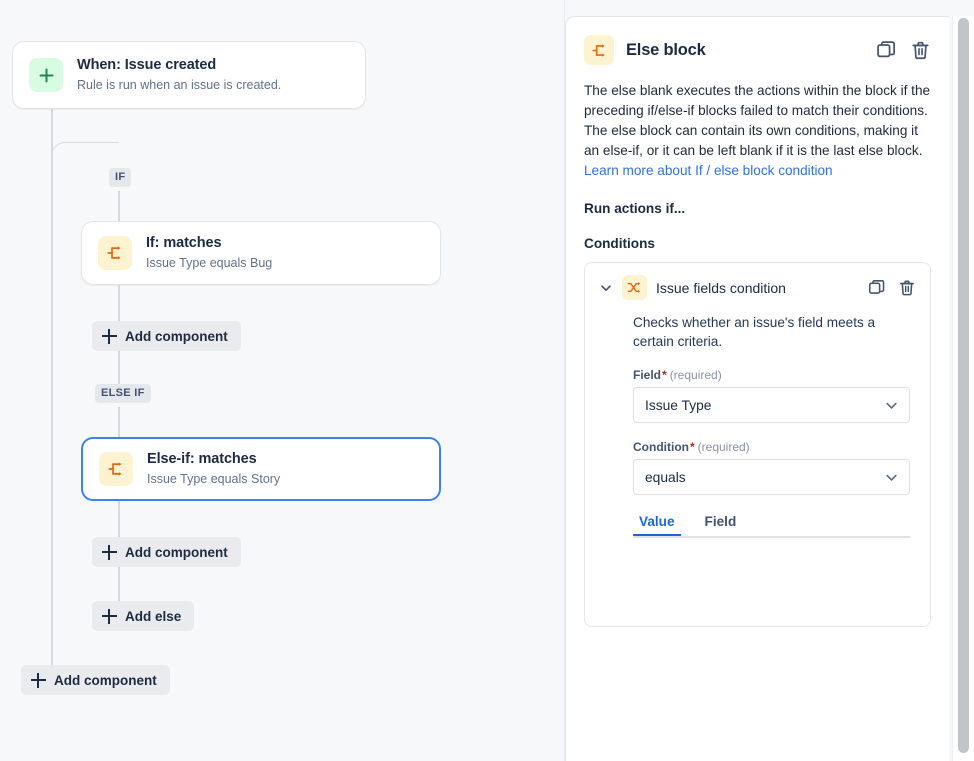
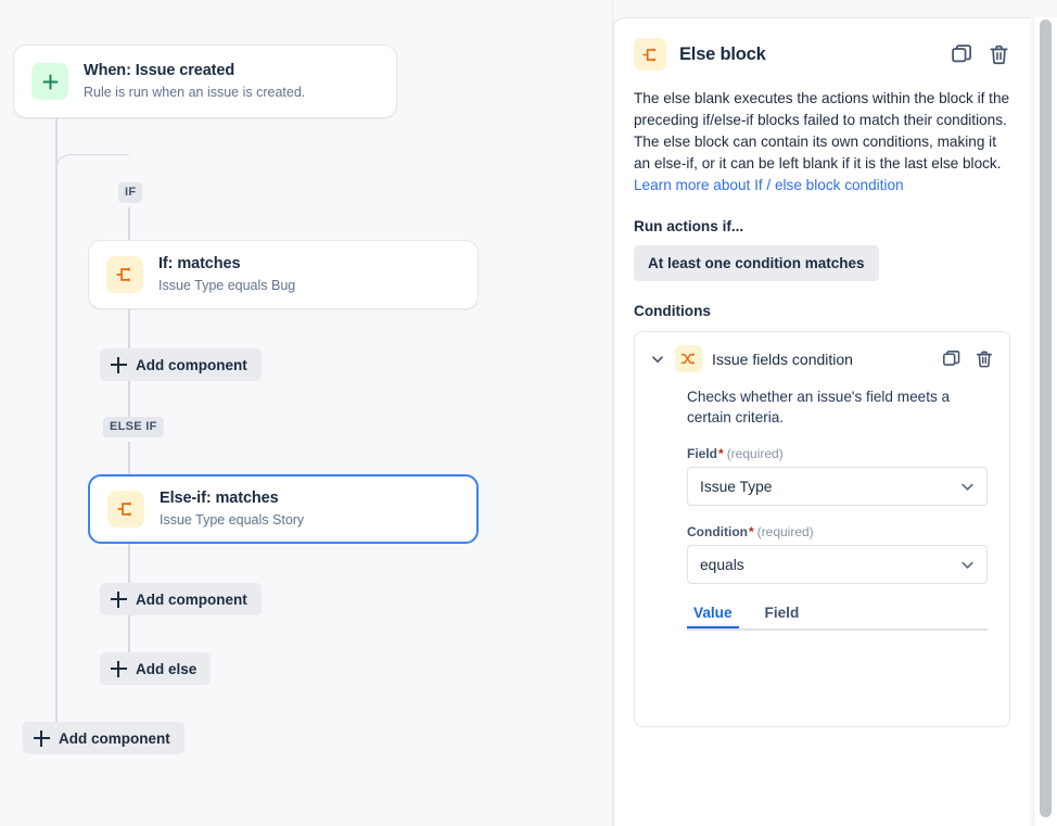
  When: Issue created
  Rule is run when an issue is created.
  IF
  If: matches
  Issue Type equals Bug
  Add component
  ELSE IF
  Else-if: matches
  Issue Type equals Story
  Add component
  Add else
  Add component
  Else block
  The else blank executes the actions within the block if the preceding if/else-if blocks failed to match their conditions. The else block can contain its own conditions, making it an else-if, or it can be left blank if it is the last else block. Learn more about If / else block condition
  Run actions if...
+ At least one condition matches
  Conditions
  Issue fields condition
  Checks whether an issue's field meets a certain criteria.
  Field* (required)
  Issue Type
  Condition* (required)
  equals
  Value
  Field
